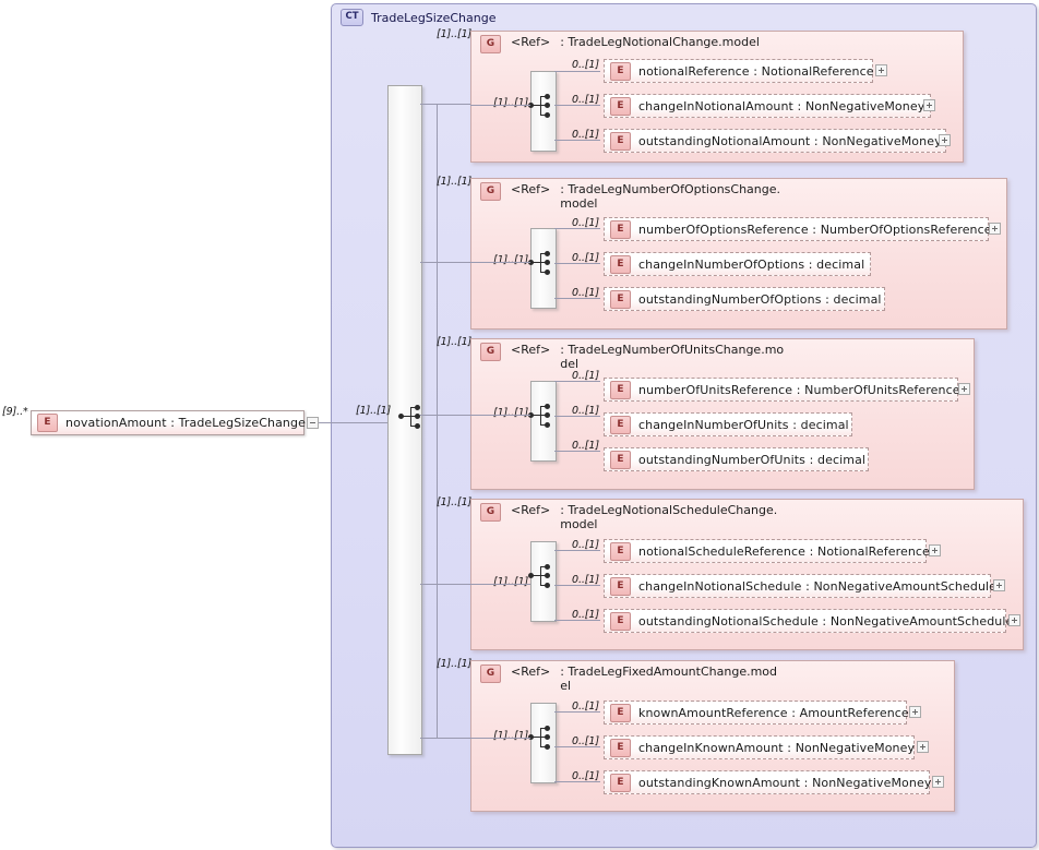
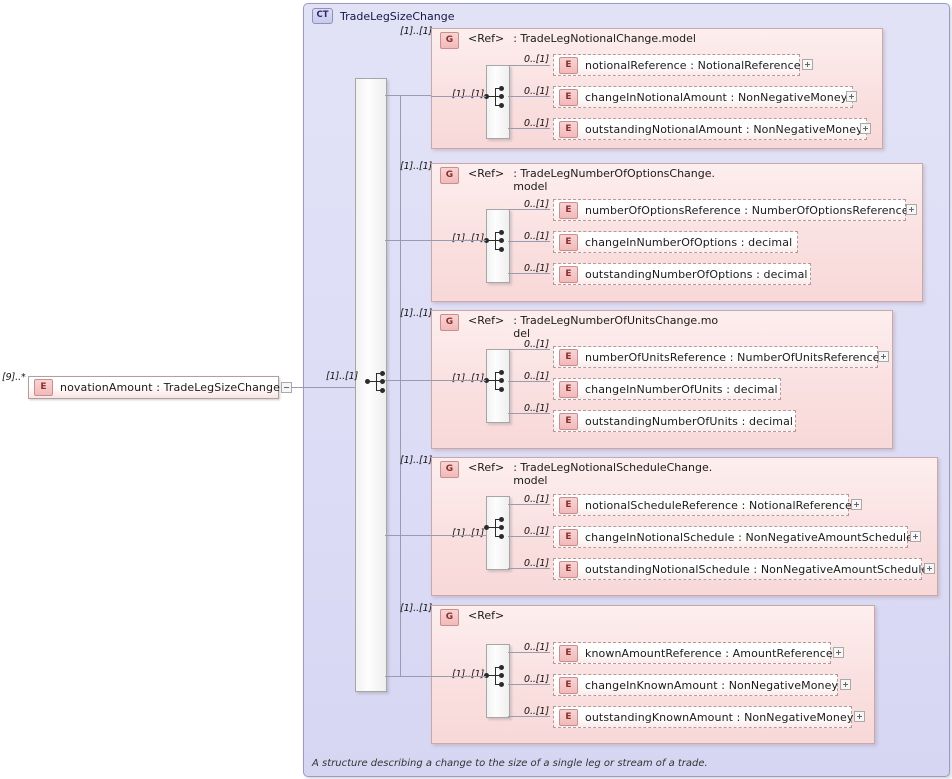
  [9]..*
  E
  novationAmount : TradeLegSizeChange
  CT
  TradeLegSizeChange
+ A structure describing a change to the size of a single leg or stream of a trade.
  [1]..[1]
  [1]..[1
  G
  <Ref>
  : TradeLegNotionalChange.model
  [1]..[1]
  0..[1]
  0..[1]
  0..[1]
  E
  notionalReference : NotionalReference
  E
  changeInNotionalAmount : NonNegativeMoney
  E
  outstandingNotionalAmount : NonNegativeMone
  [1]..[1
  G
  <Ref>
  : TradeLegNumberOfOptionsChange.
  model
  [1]..[1]
  0..[1]
  0..[1]
  0..[1]
  E
  numberOfOptionsReference : NumberOfOptionsReferenc
  E
  changeInNumberOfOptions : decimal
  E
  outstandingNumberOfOptions : decimal
  [1]..[1
  G
  <Ref>
  : TradeLegNumberOfUnitsChange.mo
  del
  [1]..[1]
  0..[1]
  0..[1]
  0..[1]
  E
  numberOfUnitsReference : NumberOfUnitsReference
  E
  changeInNumberOfUnits : decimal
  E
  outstandingNumberOfUnits : decimal
  [1]..[1
  G
  <Ref>
  : TradeLegNotionalScheduleChange.
  model
  [1]..[1]
  0..[1]
  0..[1]
  0..[1]
  E
  notionalScheduleReference : NotionalReference
  E
  changeInNotionalSchedule : NonNegativeAmountSchedul
  E
  outstandingNotionalSchedule : NonNegativeAmountSchedul
  [1]..[1
  G
  <Ref>
- : TradeLegFixedAmountChange.mod
- el
  [1]..[1]
  0..[1]
  0..[1]
  0..[1]
  E
  knownAmountReference : AmountReference
  E
  changeInKnownAmount : NonNegativeMoney
  E
  outstandingKnownAmount : NonNegativeMoney
